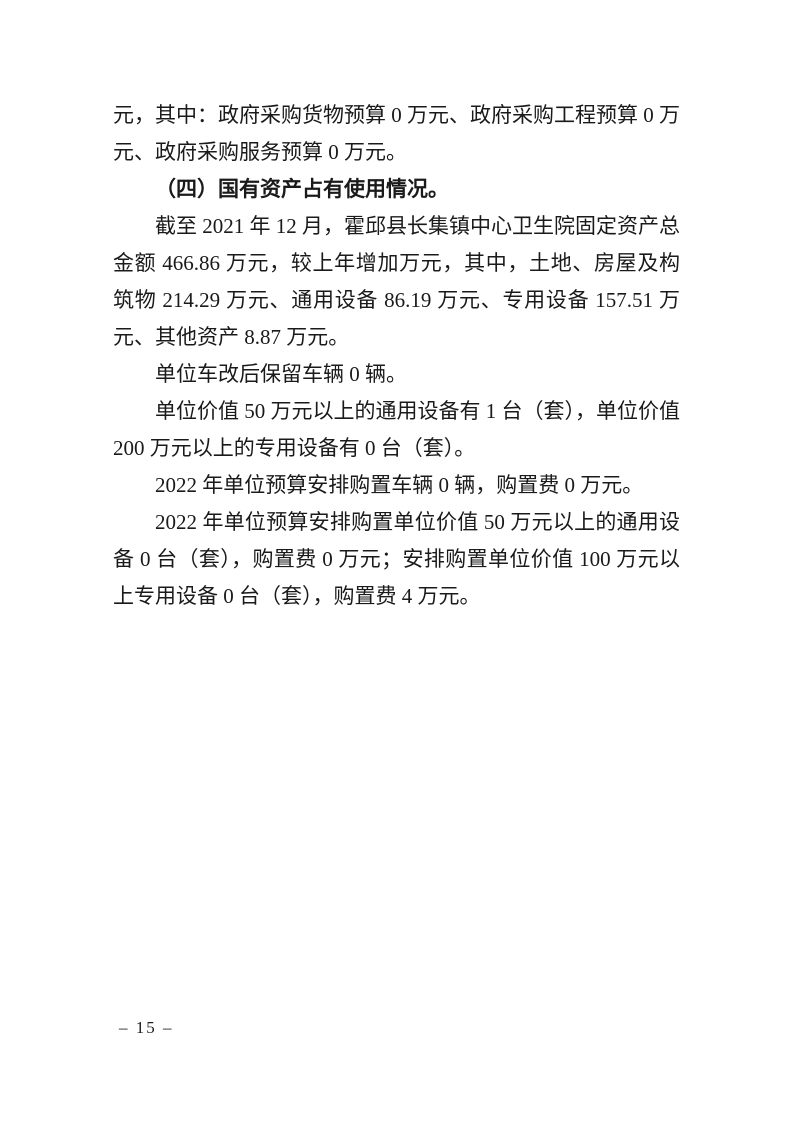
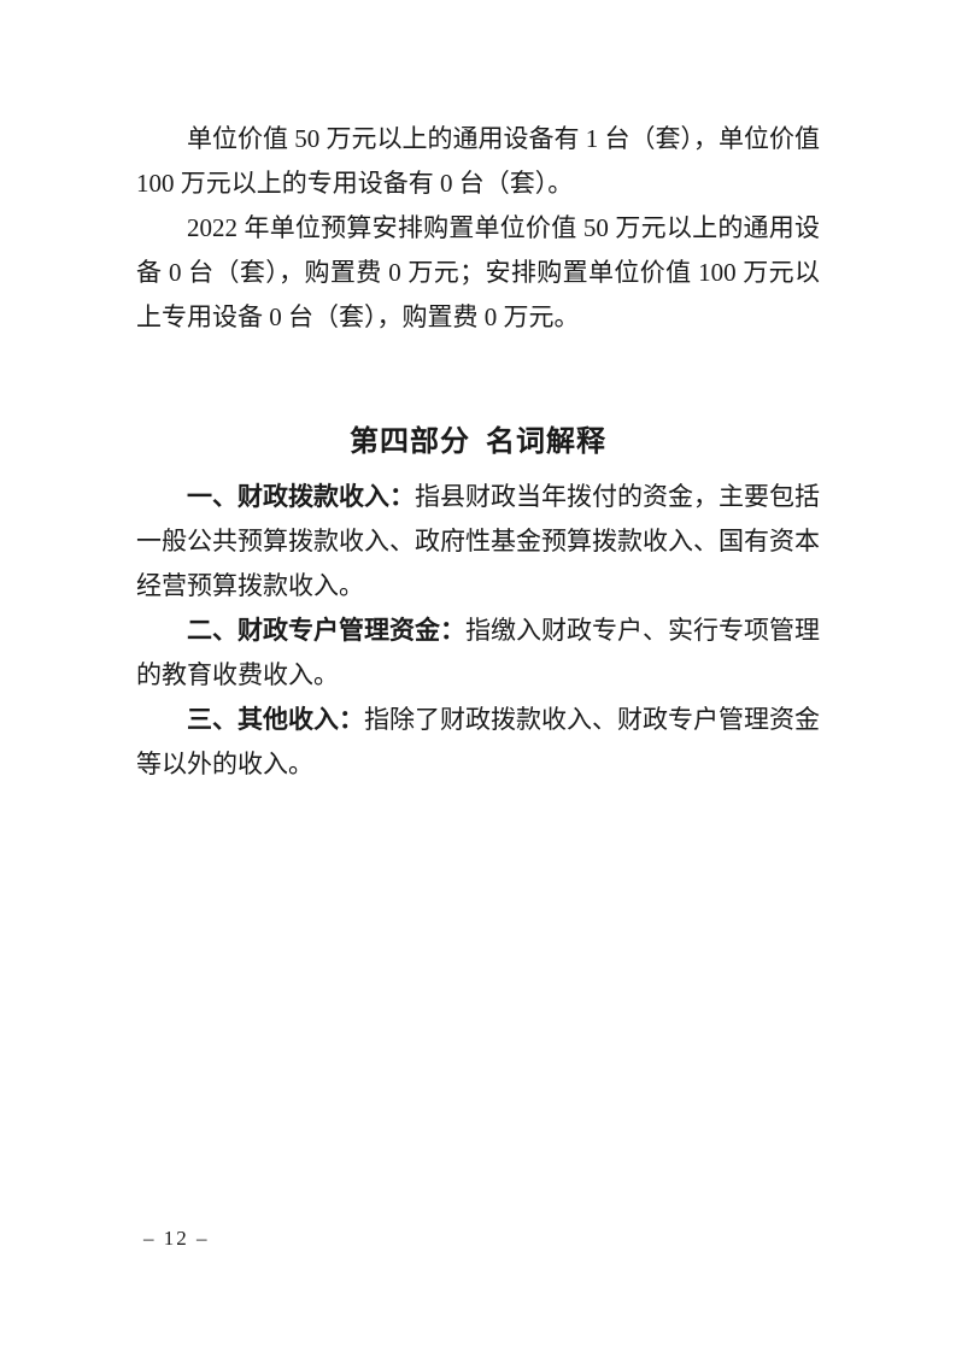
- 元，其中：政府采购货物预算 0 万元、政府采购工程预算 0 万元、政府采购服务预算 0 万元。
- （四）国有资产占有使用情况。
- 截至 2021 年 12 月，霍邱县长集镇中心卫生院固定资产总金额 466.86 万元，较上年增加万元，其中，土地、房屋及构筑物 214.29 万元、通用设备 86.19 万元、专用设备 157.51 万元、其他资产 8.87 万元。
- 单位车改后保留车辆 0 辆。
- 单位价值 50 万元以上的通用设备有 1 台（套），单位价值 200 万元以上的专用设备有 0 台（套）。
+ 单位价值 50 万元以上的通用设备有 1 台（套），单位价值 100 万元以上的专用设备有 0 台（套）。
- 2022 年单位预算安排购置车辆 0 辆，购置费 0 万元。
- 2022 年单位预算安排购置单位价值 50 万元以上的通用设备 0 台（套），购置费 0 万元；安排购置单位价值 100 万元以上专用设备 0 台（套），购置费 4 万元。
+ 2022 年单位预算安排购置单位价值 50 万元以上的通用设备 0 台（套），购置费 0 万元；安排购置单位价值 100 万元以上专用设备 0 台（套），购置费 0 万元。
+ 第四部分 名词解释
+ 一、财政拨款收入：指县财政当年拨付的资金，主要包括一般公共预算拨款收入、政府性基金预算拨款收入、国有资本经营预算拨款收入。
+ 二、财政专户管理资金：指缴入财政专户、实行专项管理的教育收费收入。
+ 三、其他收入：指除了财政拨款收入、财政专户管理资金等以外的收入。
- – 15 –
+ – 12 –
